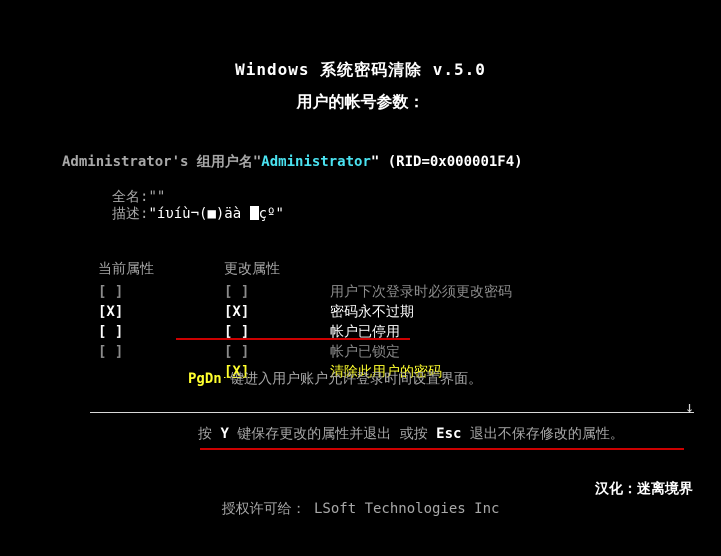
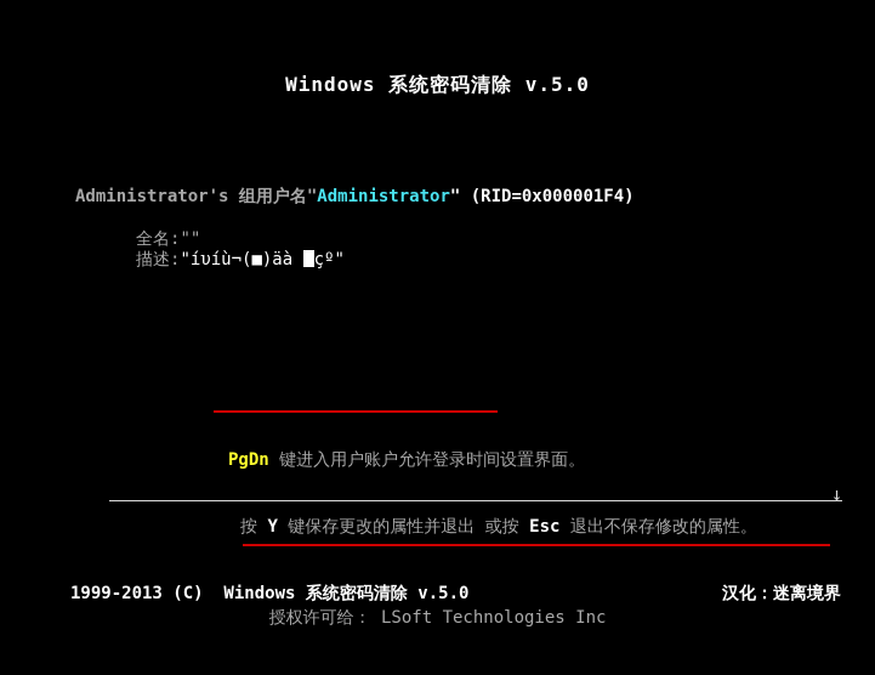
  Windows 系统密码清除 v.5.0
- 用户的帐号参数：
  Administrator's 组用户名"Administrator" (RID=0x000001F4)
  全名:""
  描述:"íυíù¬(■)äà ҫº"
- 当前属性	更改属性
- [ ]	[ ]	用户下次登录时必须更改密码
- [X]	[X]	密码永不过期
- [ ]	[ ]	帐户已停用
- [ ]	[ ]	帐户已锁定
- 	[X]	清除此用户的密码
  PgDn 键进入用户账户允许登录时间设置界面。
  ↓
  按 Y 键保存更改的属性并退出 或按 Esc 退出不保存修改的属性。
+ 1999-2013 (C) Windows 系统密码清除 v.5.0
  汉化：迷离境界
  授权许可给： LSoft Technologies Inc
